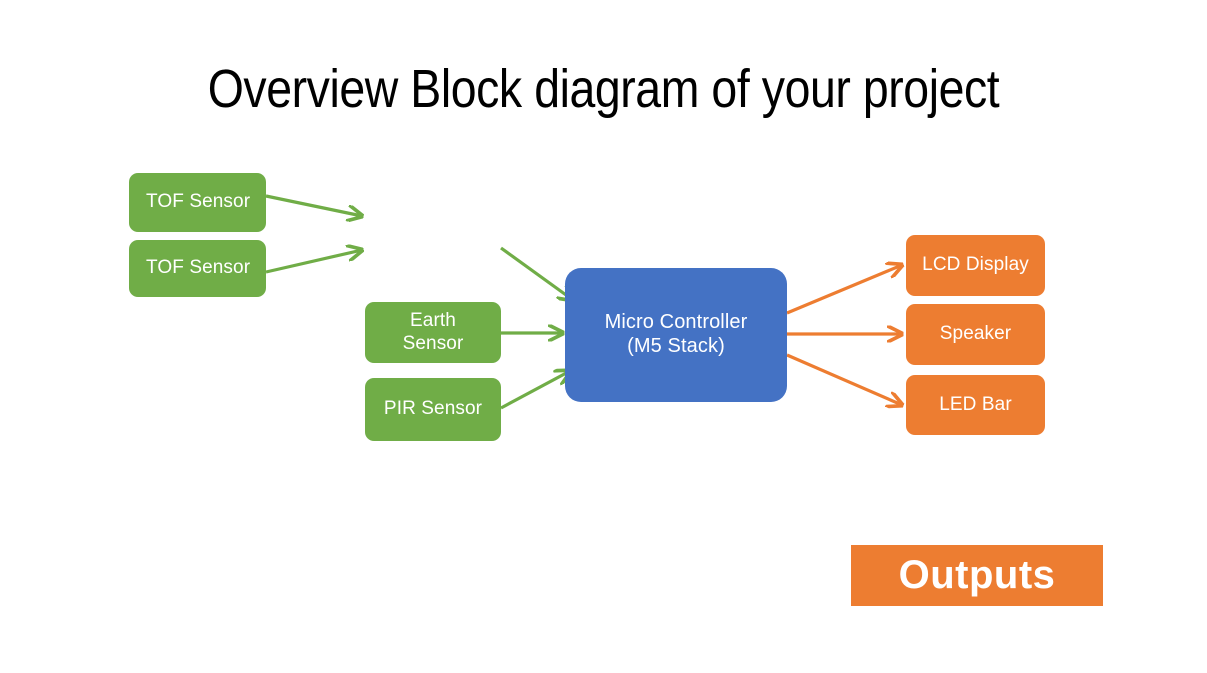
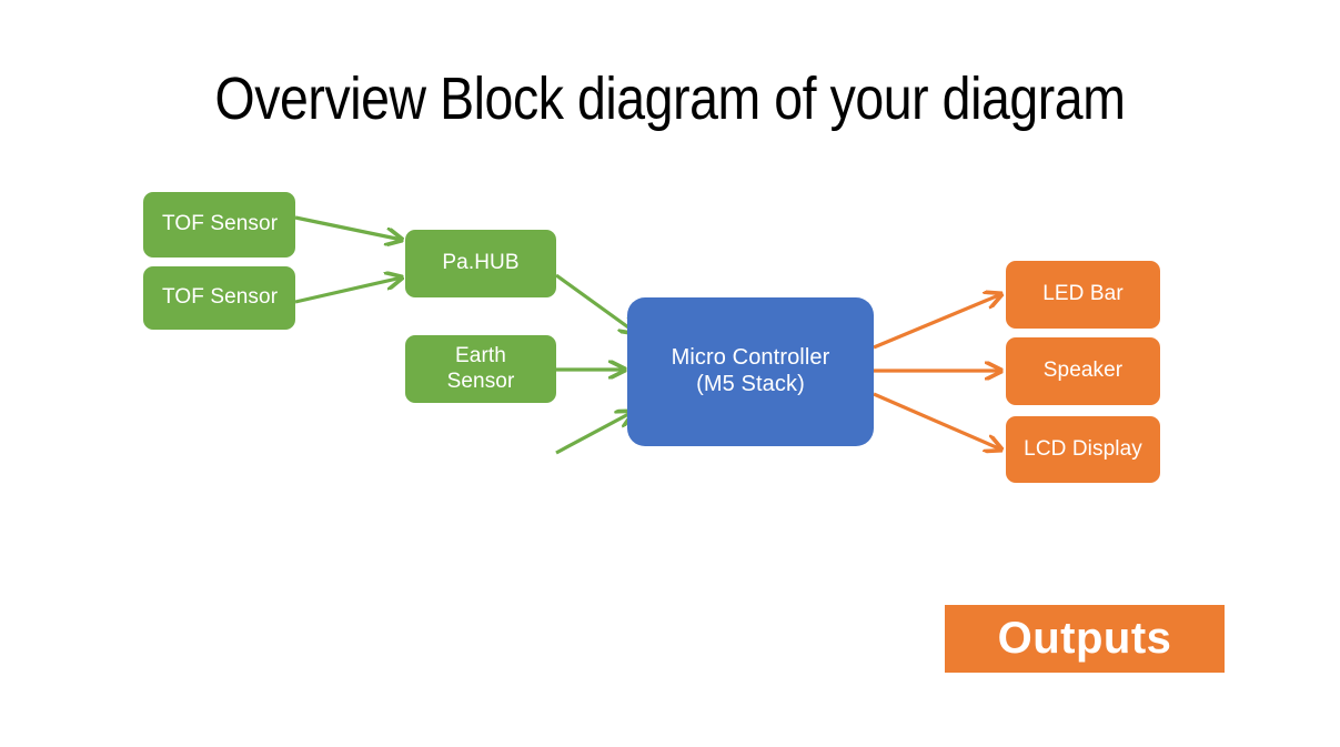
- Overview Block diagram of your project
+ Overview Block diagram of your diagram
  TOF Sensor
  TOF Sensor
+ Pa.HUB
  Earth
  Sensor
- PIR Sensor
  Micro Controller
  (M5 Stack)
- LCD Display
+ LED Bar
  Speaker
- LED Bar
+ LCD Display
  Outputs
